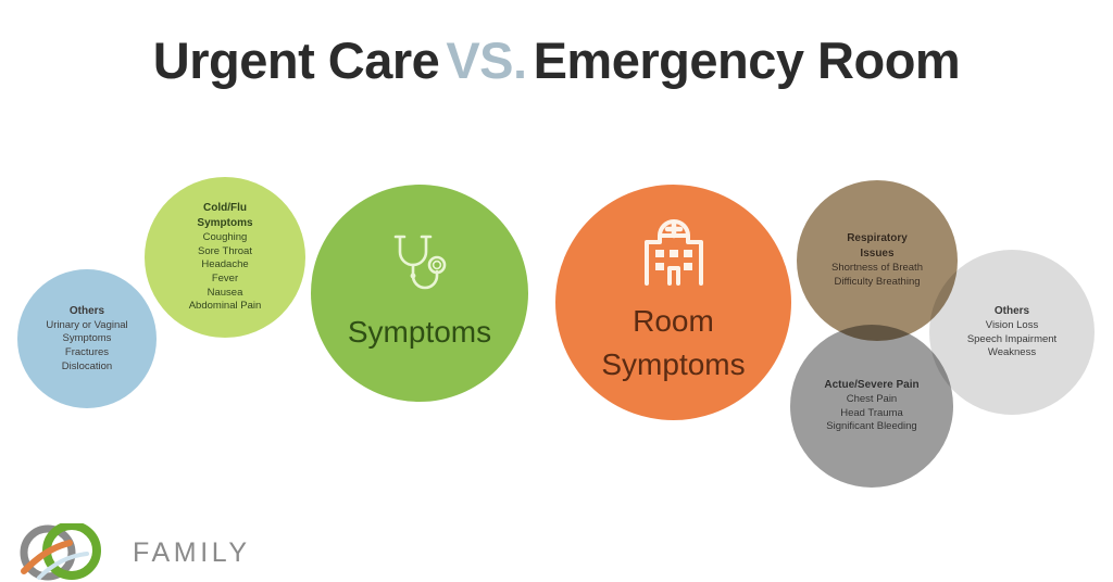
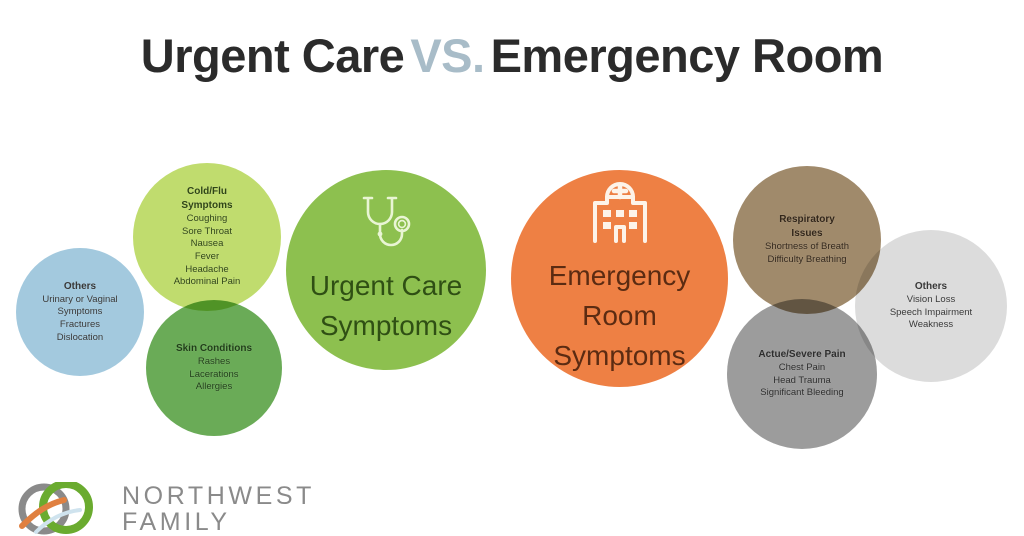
  Urgent CareVS.Emergency Room
  Others
  Urinary or Vaginal
  Symptoms
  Fractures
  Dislocation
  Cold/Flu
  Symptoms
  Coughing
  Sore Throat
- Headache
+ Nausea
  Fever
- Nausea
+ Headache
  Abdominal Pain
+ Skin Conditions
+ Rashes
+ Lacerations
+ Allergies
+ Urgent Care
  Symptoms
  Others
  Vision Loss
  Speech Impairment
  Weakness
  Respiratory
  Issues
  Shortness of Breath
  Difficulty Breathing
  Actue/Severe Pain
  Chest Pain
  Head Trauma
  Significant Bleeding
+ Emergency
  Room
  Symptoms
+ NORTHWEST
  FAMILY
